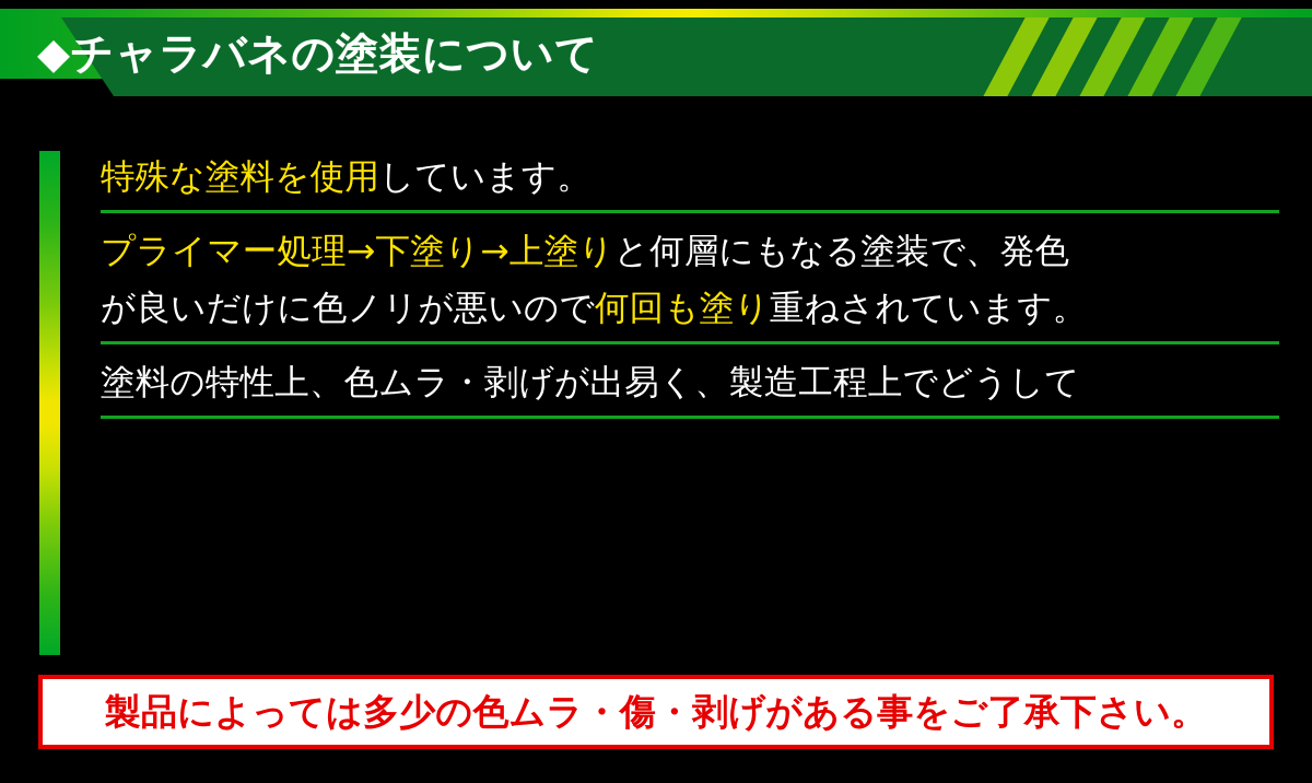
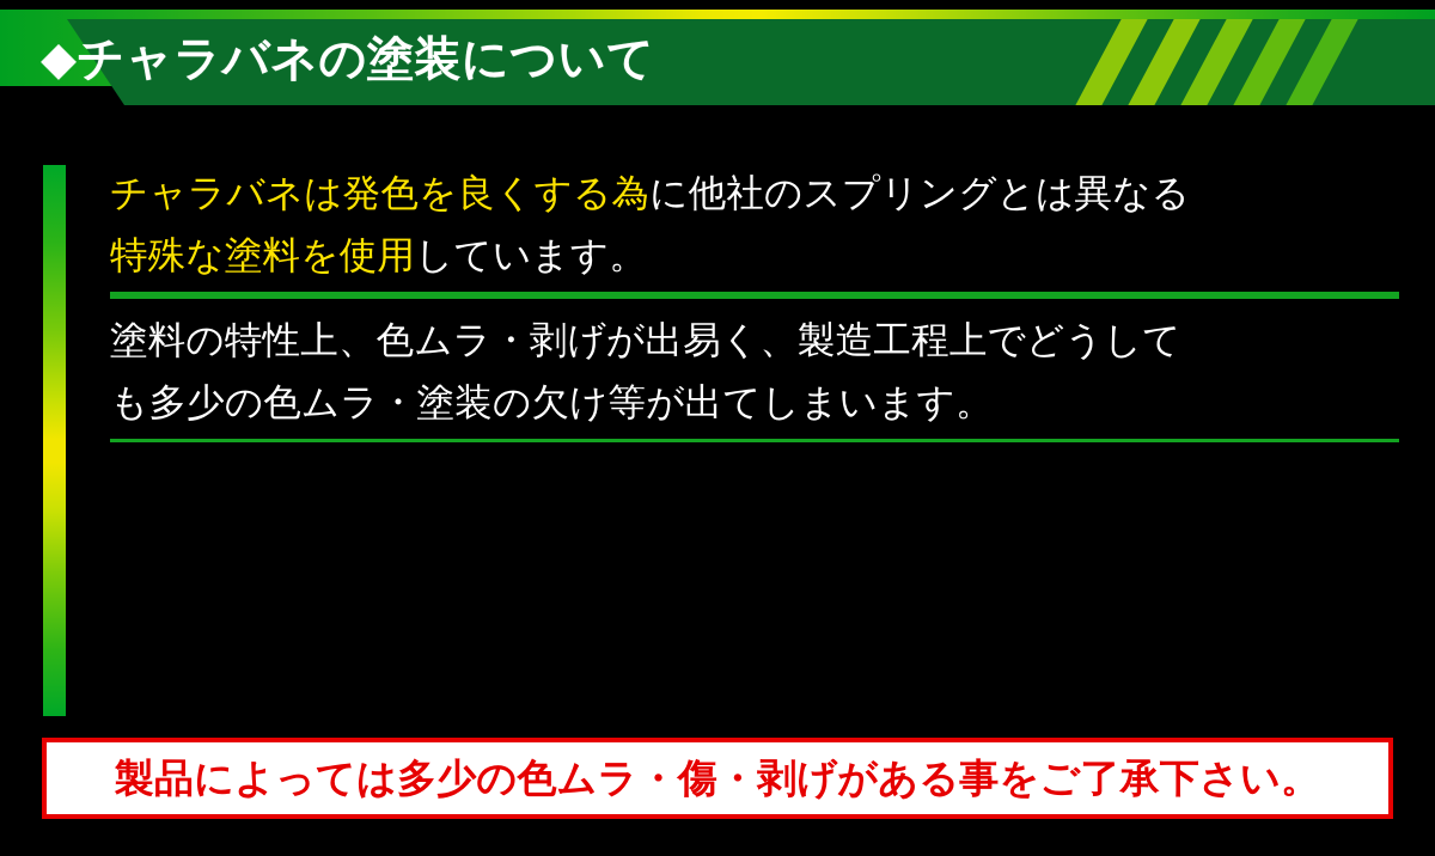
  ◆チャラバネの塗装について
+ チャラバネは発色を良くする為に他社のスプリングとは異なる
  特殊な塗料を使用しています。
- プライマー処理→下塗り→上塗りと何層にもなる塗装で、発色
- が良いだけに色ノリが悪いので何回も塗り重ねされています。
  塗料の特性上、色ムラ・剥げが出易く、製造工程上でどうして
+ も多少の色ムラ・塗装の欠け等が出てしまいます。
  製品によっては多少の色ムラ・傷・剥げがある事をご了承下さい。
